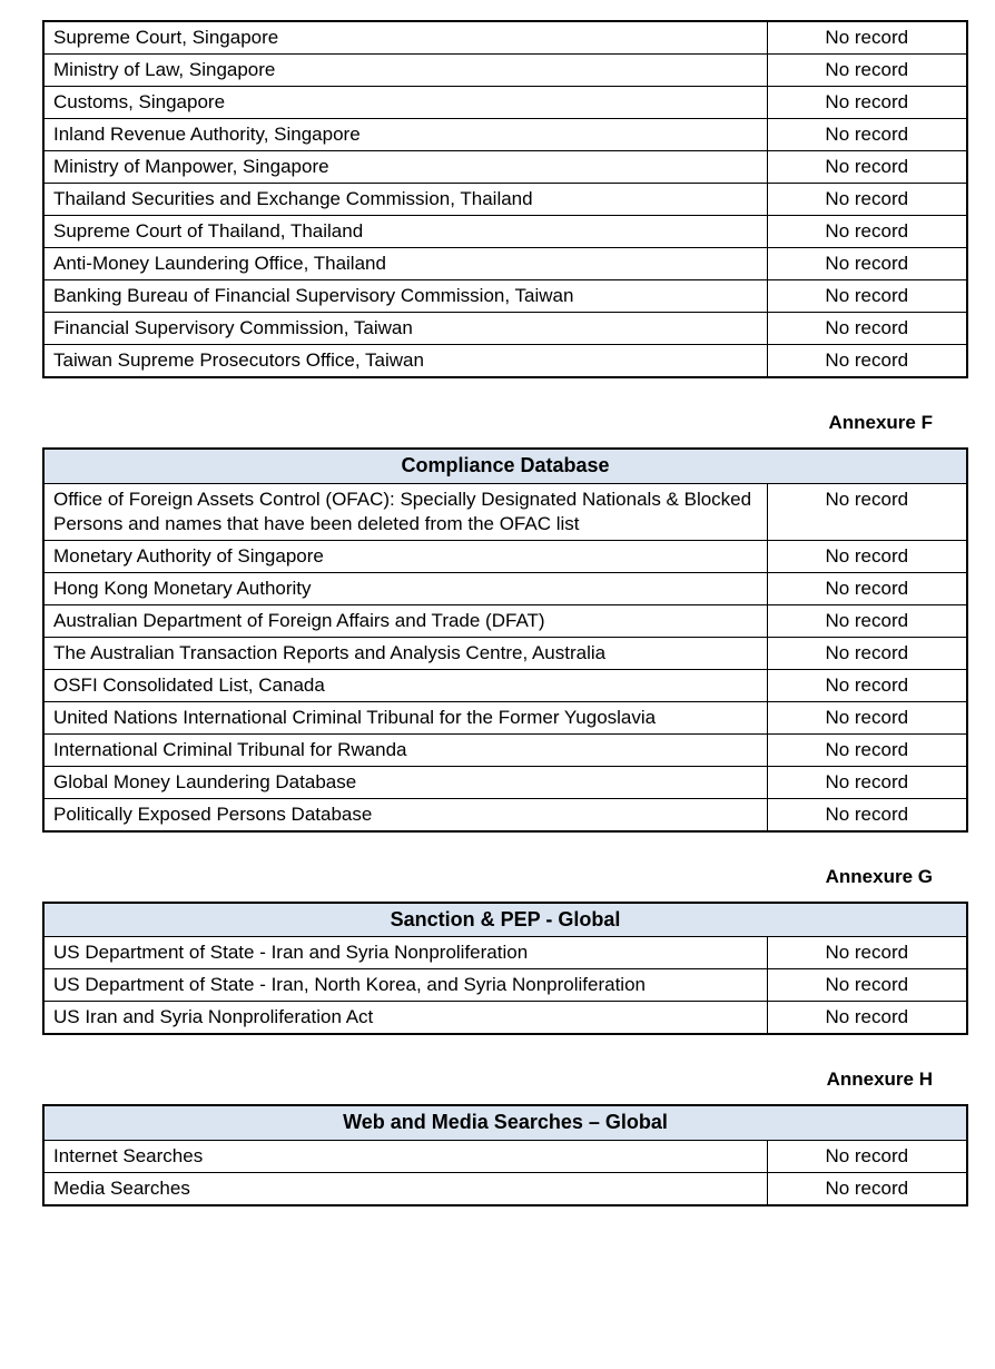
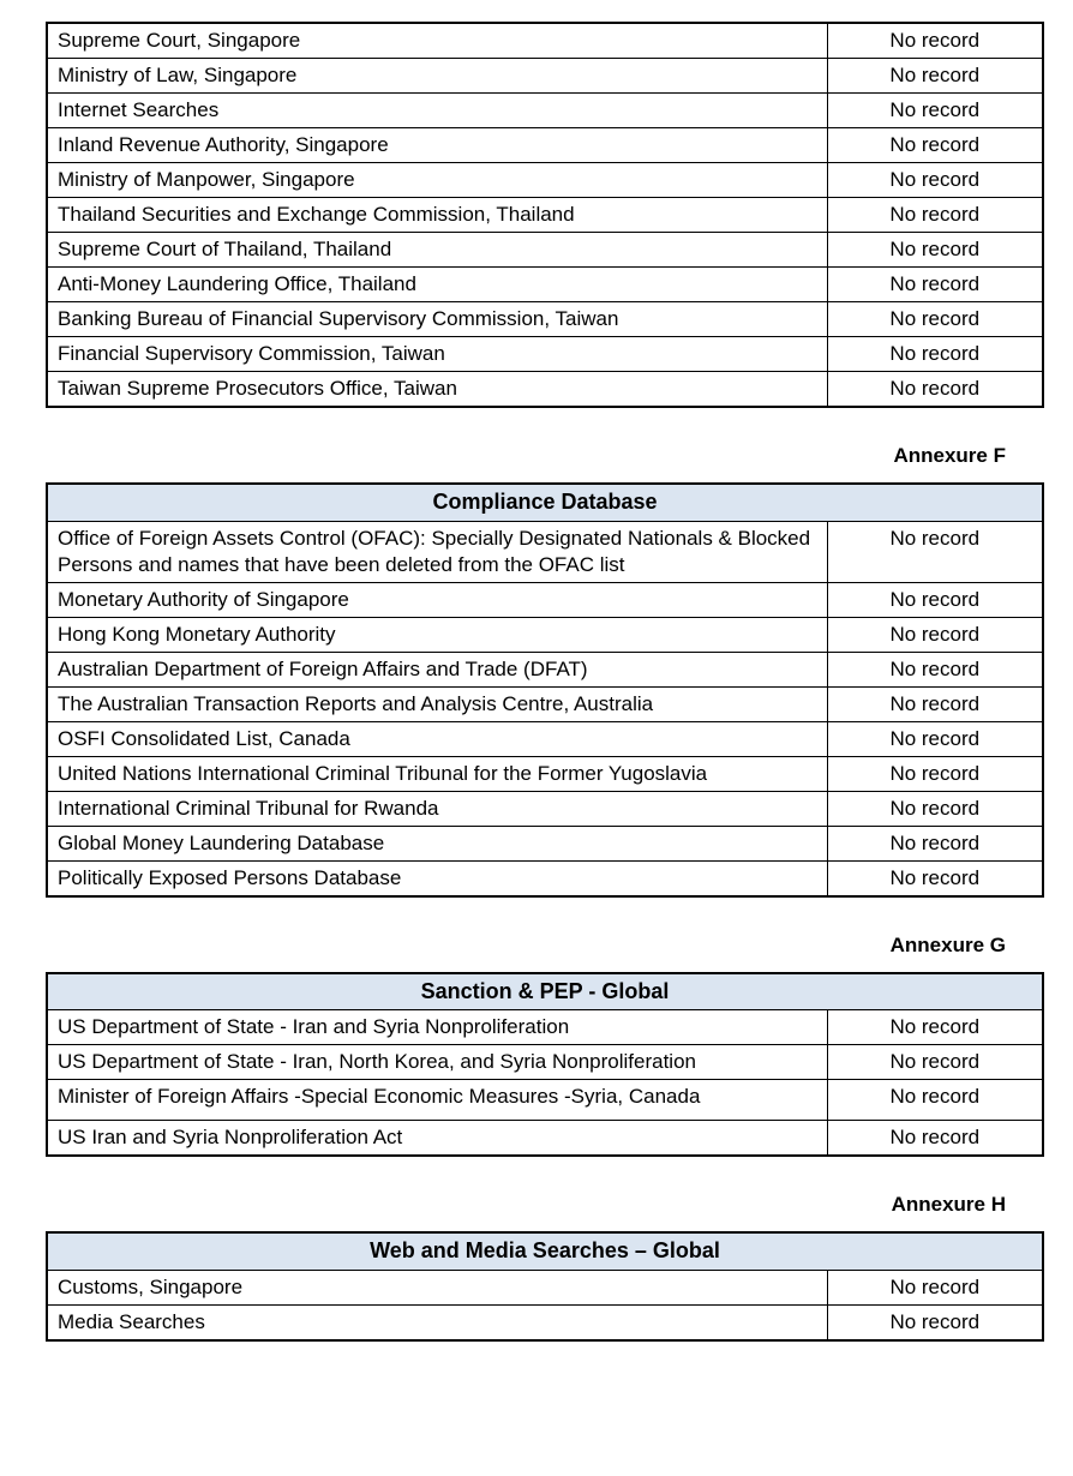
  Supreme Court, Singapore	No record
  Ministry of Law, Singapore	No record
- Customs, Singapore	No record
+ Internet Searches	No record
  Inland Revenue Authority, Singapore	No record
  Ministry of Manpower, Singapore	No record
  Thailand Securities and Exchange Commission, Thailand	No record
  Supreme Court of Thailand, Thailand	No record
  Anti-Money Laundering Office, Thailand	No record
  Banking Bureau of Financial Supervisory Commission, Taiwan	No record
  Financial Supervisory Commission, Taiwan	No record
  Taiwan Supreme Prosecutors Office, Taiwan	No record
  Annexure F
  Compliance Database
  Office of Foreign Assets Control (OFAC): Specially Designated Nationals & Blocked Persons and names that have been deleted from the OFAC list	No record
  Monetary Authority of Singapore	No record
  Hong Kong Monetary Authority	No record
  Australian Department of Foreign Affairs and Trade (DFAT)	No record
  The Australian Transaction Reports and Analysis Centre, Australia	No record
  OSFI Consolidated List, Canada	No record
  United Nations International Criminal Tribunal for the Former Yugoslavia	No record
  International Criminal Tribunal for Rwanda	No record
  Global Money Laundering Database	No record
  Politically Exposed Persons Database	No record
  Annexure G
  Sanction & PEP - Global
  US Department of State - Iran and Syria Nonproliferation	No record
  US Department of State - Iran, North Korea, and Syria Nonproliferation	No record
+ Minister of Foreign Affairs -Special Economic Measures -Syria, Canada	No record
  US Iran and Syria Nonproliferation Act	No record
  Annexure H
  Web and Media Searches – Global
- Internet Searches	No record
+ Customs, Singapore	No record
  Media Searches	No record
